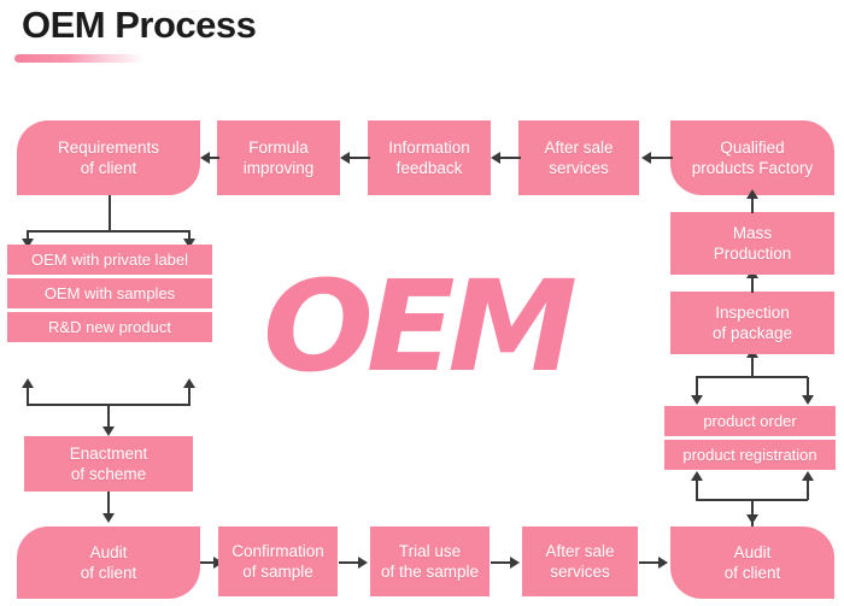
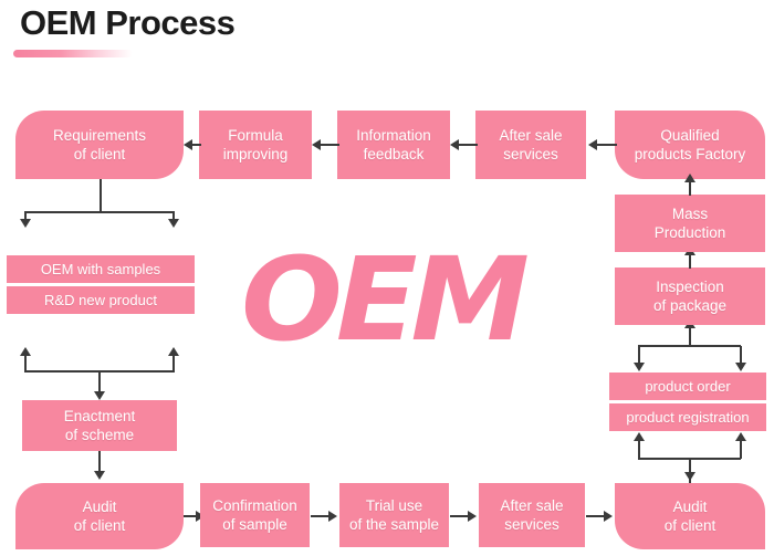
  OEM Process
  OEM
  Requirements
  of client
  Formula
  improving
  Information
  feedback
  After sale
  services
  Qualified
  products Factory
- OEM with private label
  OEM with samples
  R&D new product
  Enactment
  of scheme
  Audit
  of client
  Confirmation
  of sample
  Trial use
  of the sample
  After sale
  services
  Audit
  of client
  product registration
  product order
  Inspection
  of package
  Mass
  Production
